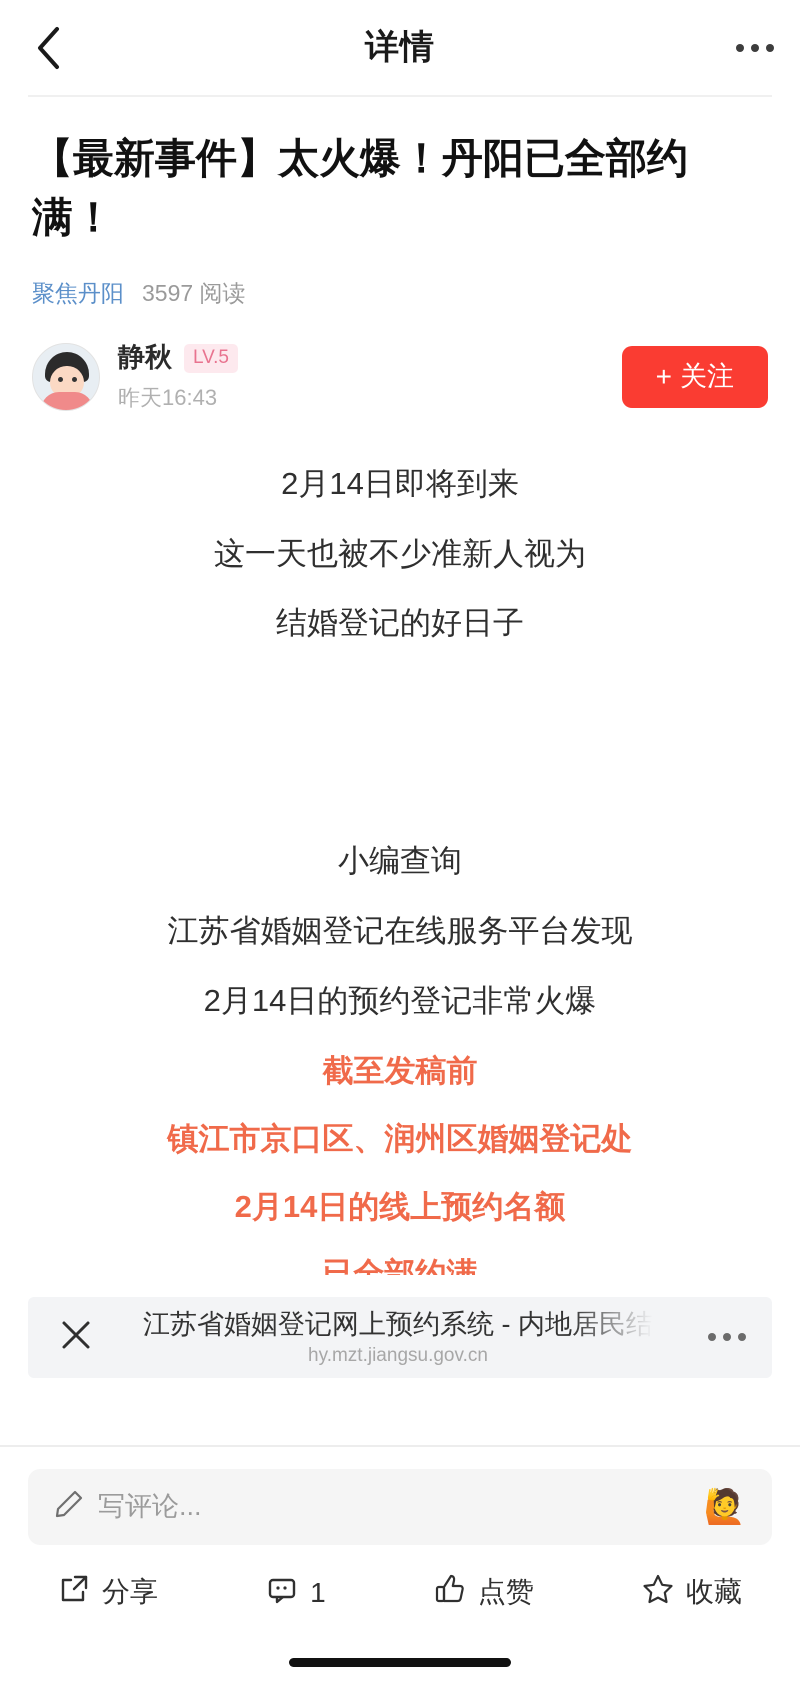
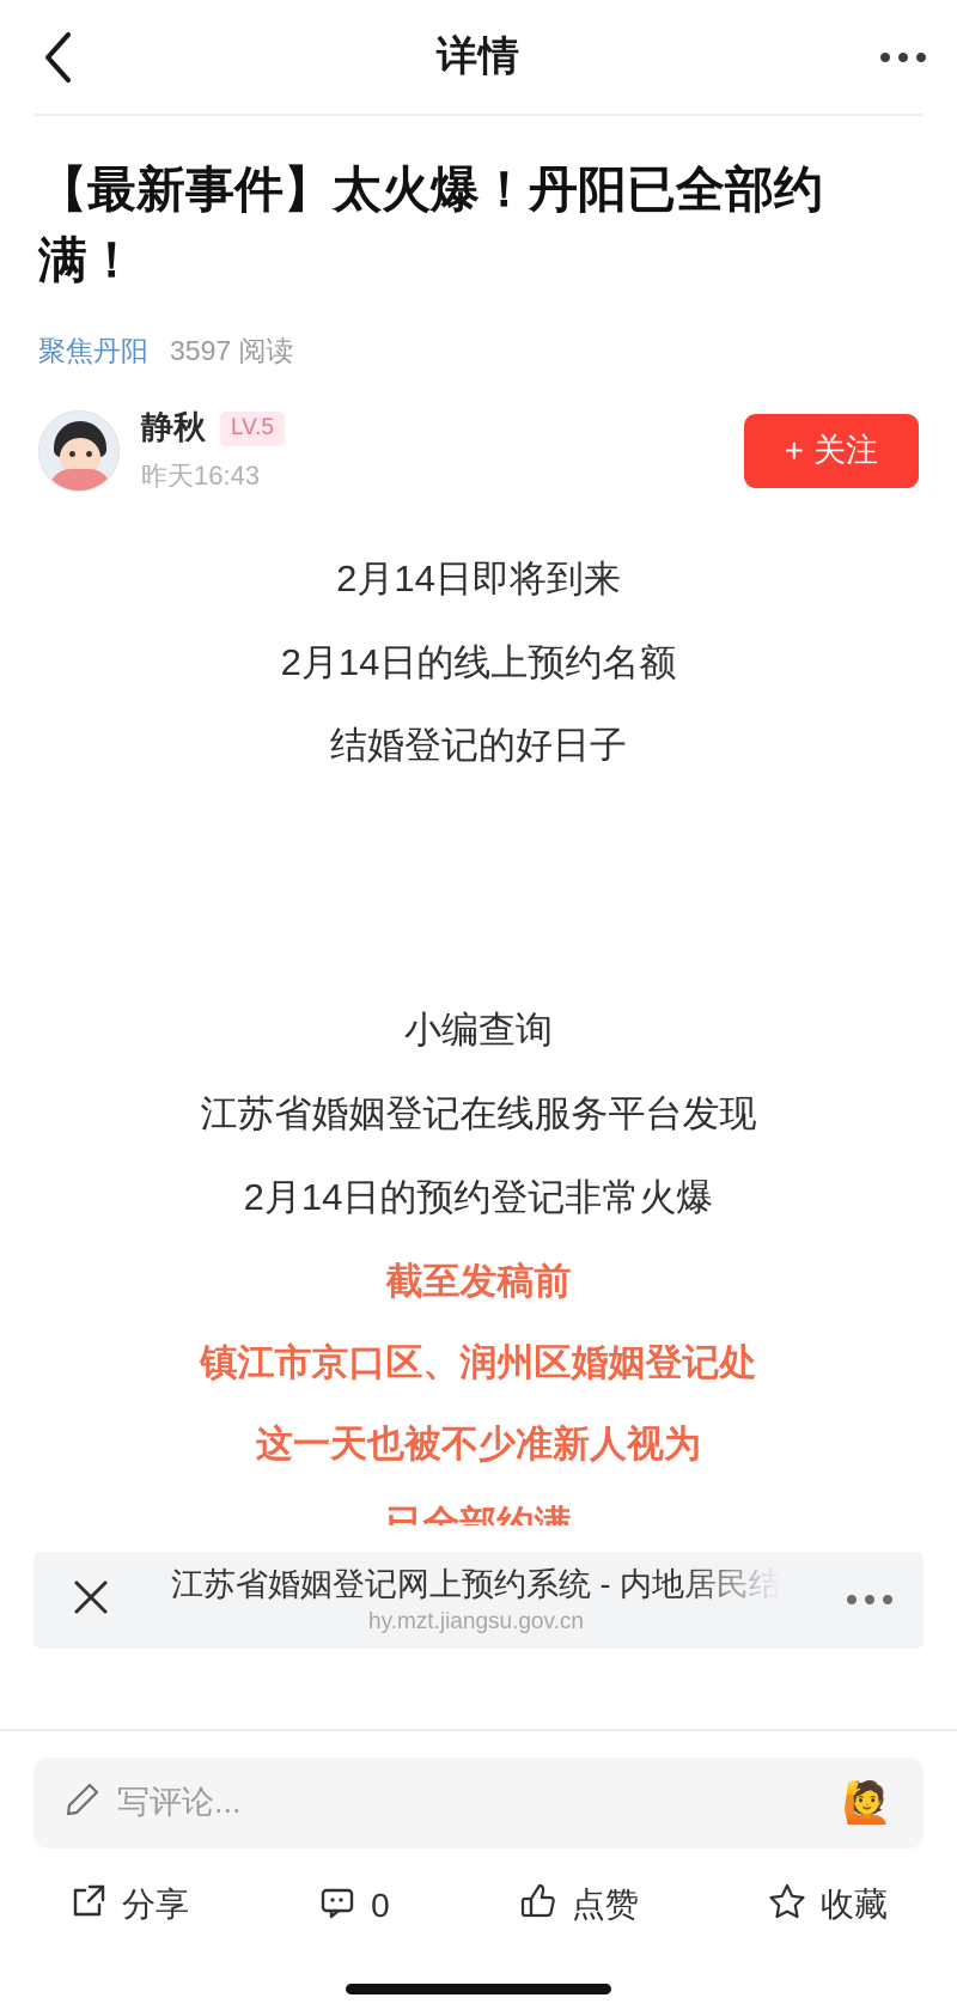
  详情
  【最新事件】太火爆！丹阳已全部约满！
  聚焦丹阳
  3597 阅读
  静秋
  LV.5
  昨天16:43
  +
  关注
  2月14日即将到来
- 这一天也被不少准新人视为
+ 2月14日的线上预约名额
  结婚登记的好日子
  小编查询
  江苏省婚姻登记在线服务平台发现
  2月14日的预约登记非常火爆
  截至发稿前
  镇江市京口区、润州区婚姻登记处
- 2月14日的线上预约名额
+ 这一天也被不少准新人视为
  已全部约满
  江苏省婚姻登记网上预约系统 - 内地居民结
  hy.mzt.jiangsu.gov.cn
  写评论...
  🙋
  分享
- 1
+ 0
  点赞
  收藏
